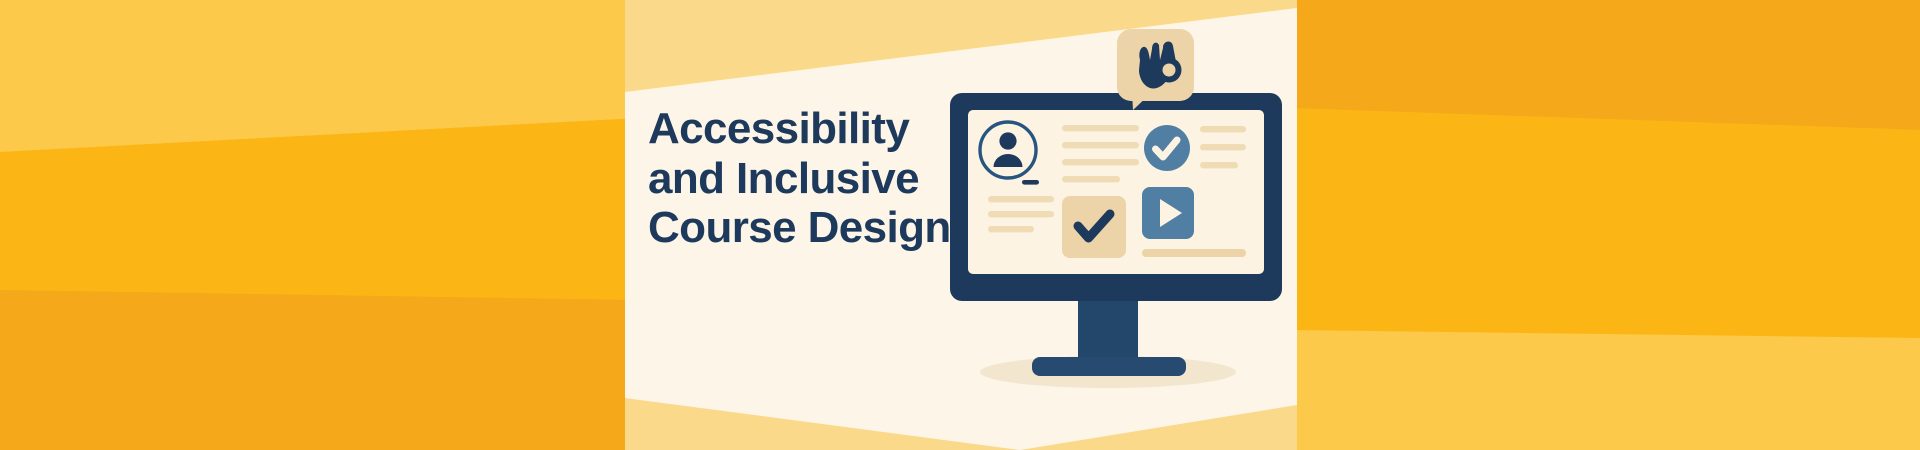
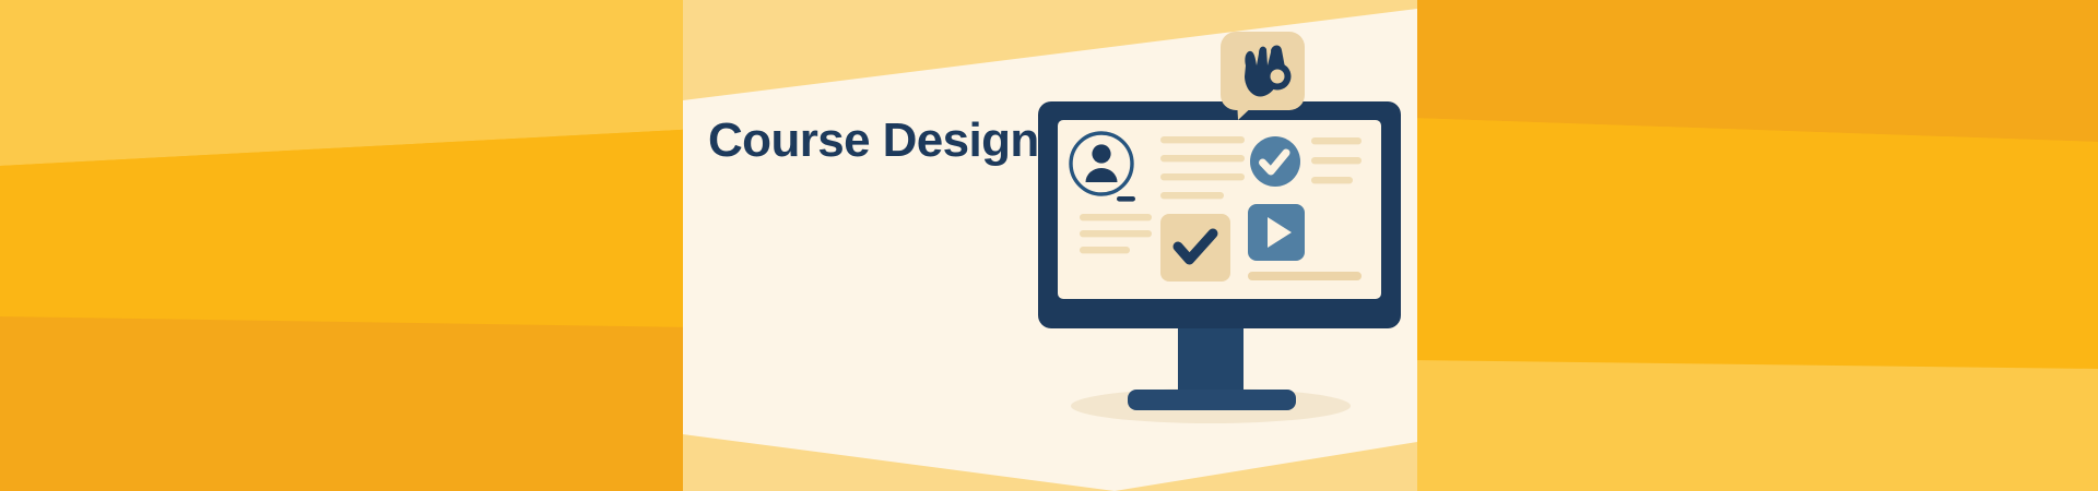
- Accessibility
- and Inclusive
  Course Design
